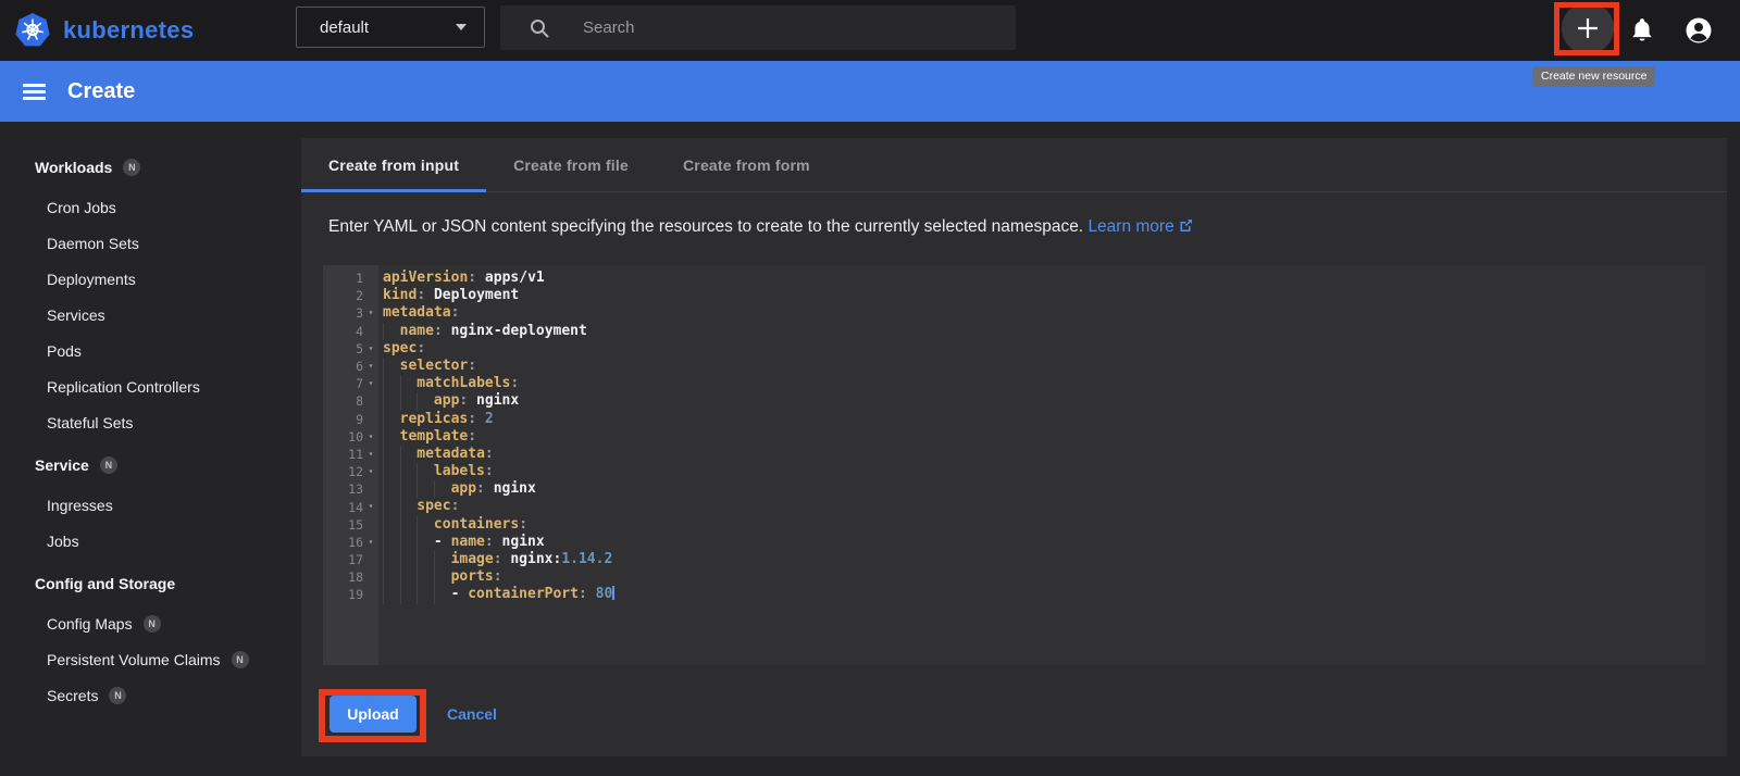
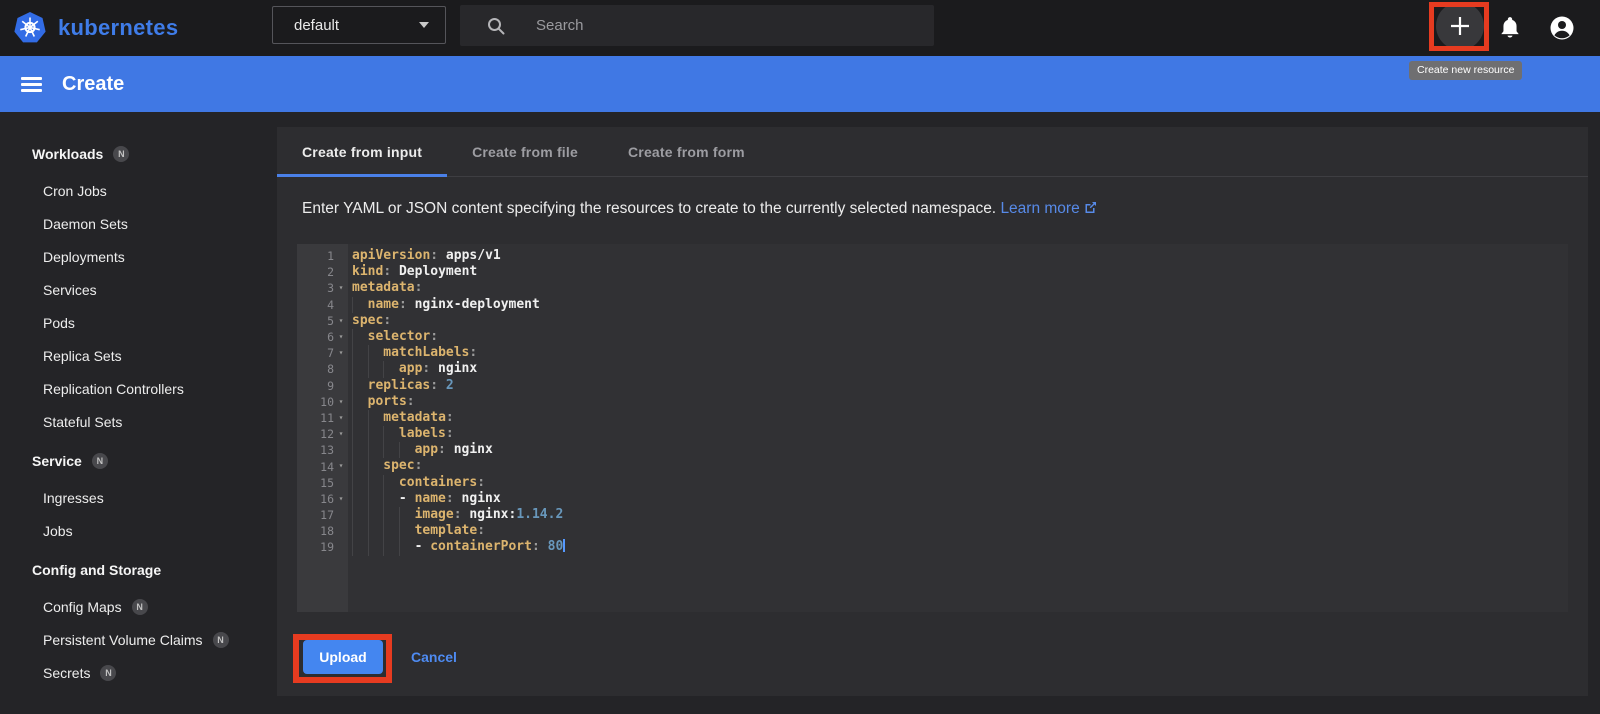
  kubernetes
  default
  Search
  Create
  Workloads
  N
  Cron Jobs
  Daemon Sets
  Deployments
  Services
  Pods
+ Replica Sets
  Replication Controllers
  Stateful Sets
  Service
  N
  Ingresses
  Jobs
  Config and Storage
  Config Maps
  N
  Persistent Volume Claims
  N
  Secrets
  N
  Create from input
  Create from file
  Create from form
  Enter YAML or JSON content specifying the resources to create to the currently selected namespace. Learn more
  1
  2
  3
  ▾
  4
  5
  ▾
  6
  ▾
  7
  ▾
  8
  9
  10
  ▾
  11
  ▾
  12
  ▾
  13
  14
  ▾
  15
  16
  ▾
  17
  18
  19
  apiVersion: apps/v1
  kind: Deployment
  metadata:
  name: nginx-deployment
  spec:
  selector:
  matchLabels:
  app: nginx
  replicas: 2
- template:
+ ports:
  metadata:
  labels:
  app: nginx
  spec:
  containers:
  - name: nginx
  image: nginx:1.14.2
- ports:
+ template:
  - containerPort: 80
  Upload
  Cancel
  Create new resource
